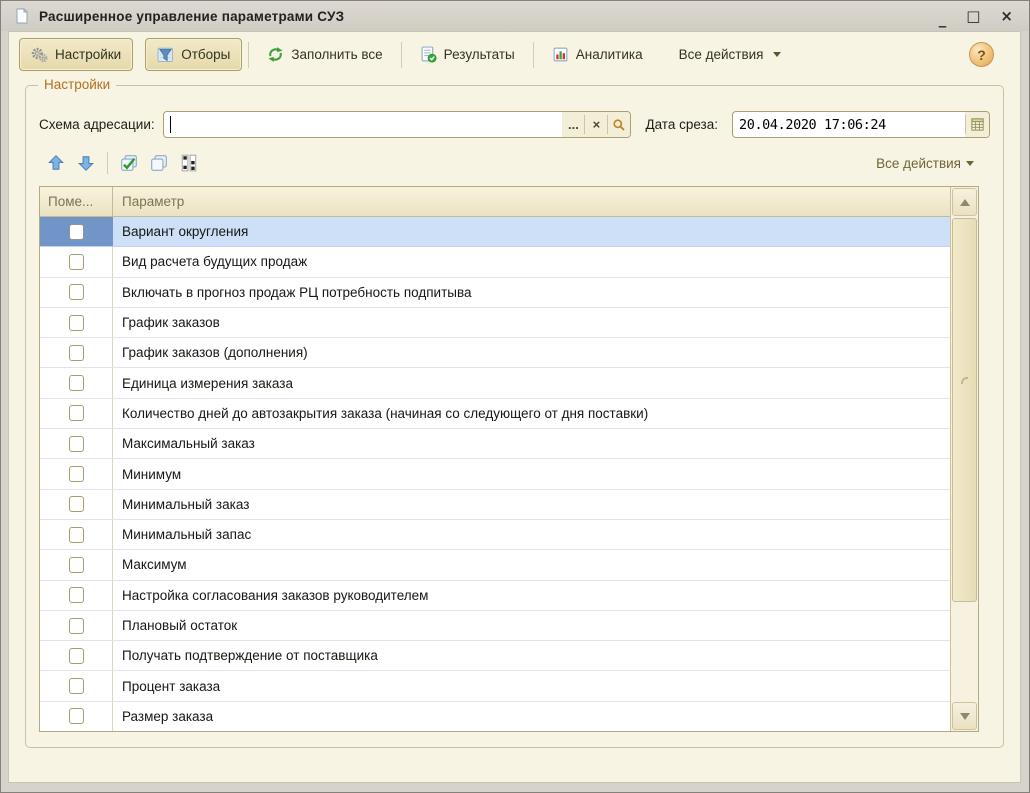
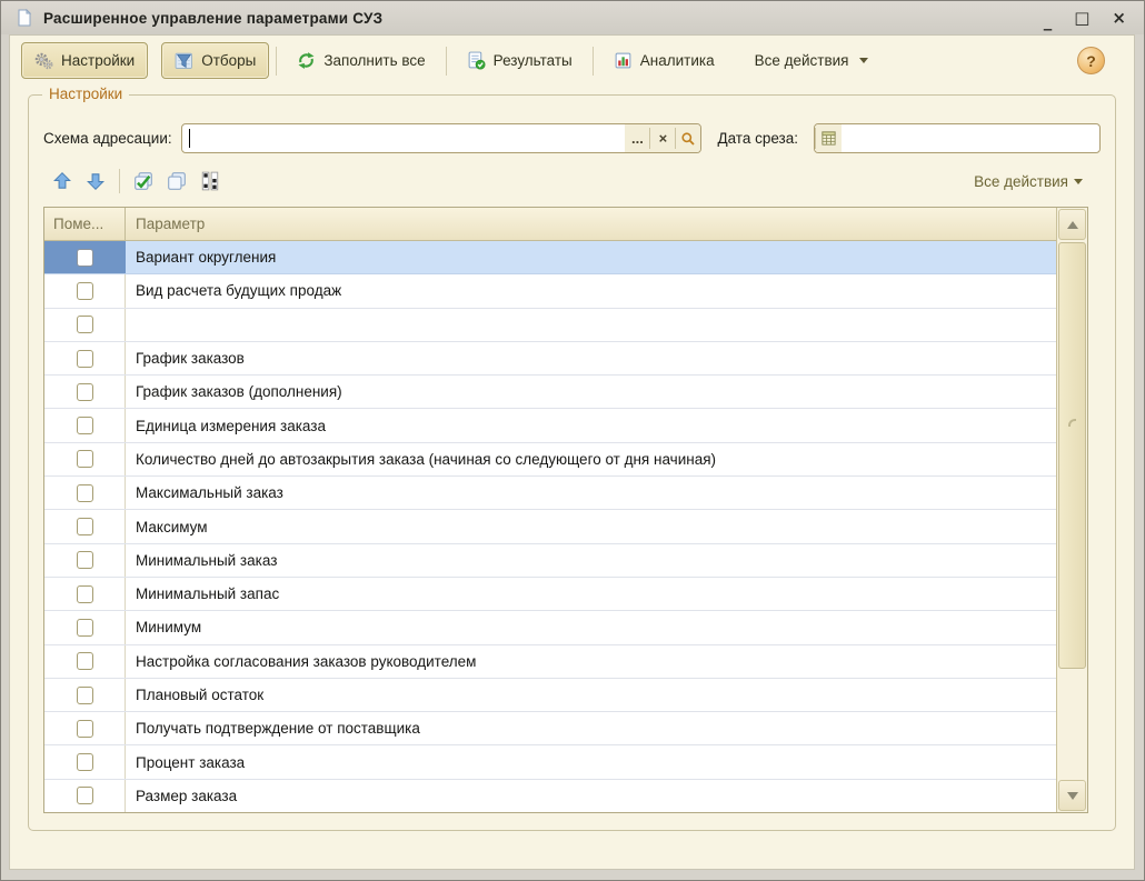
  Расширенное управление параметрами СУЗ
  _
  □
  ×
  Настройки
  Отборы
  Заполнить все
  Результаты
  Аналитика
  Все действия
  ?
  Настройки
  Схема адресации:
  ...
  ×
  Дата среза:
- 20.04.2020 17:06:24
  Все действия
  Поме...
  Параметр
  Вариант округления
  Вид расчета будущих продаж
- Включать в прогноз продаж РЦ потребность подпитыва
  График заказов
  График заказов (дополнения)
  Единица измерения заказа
- Количество дней до автозакрытия заказа (начиная со следующего от дня поставки)
+ Количество дней до автозакрытия заказа (начиная со следующего от дня начиная)
  Максимальный заказ
- Минимум
+ Максимум
  Минимальный заказ
  Минимальный запас
- Максимум
+ Минимум
  Настройка согласования заказов руководителем
  Плановый остаток
  Получать подтверждение от поставщика
  Процент заказа
  Размер заказа
